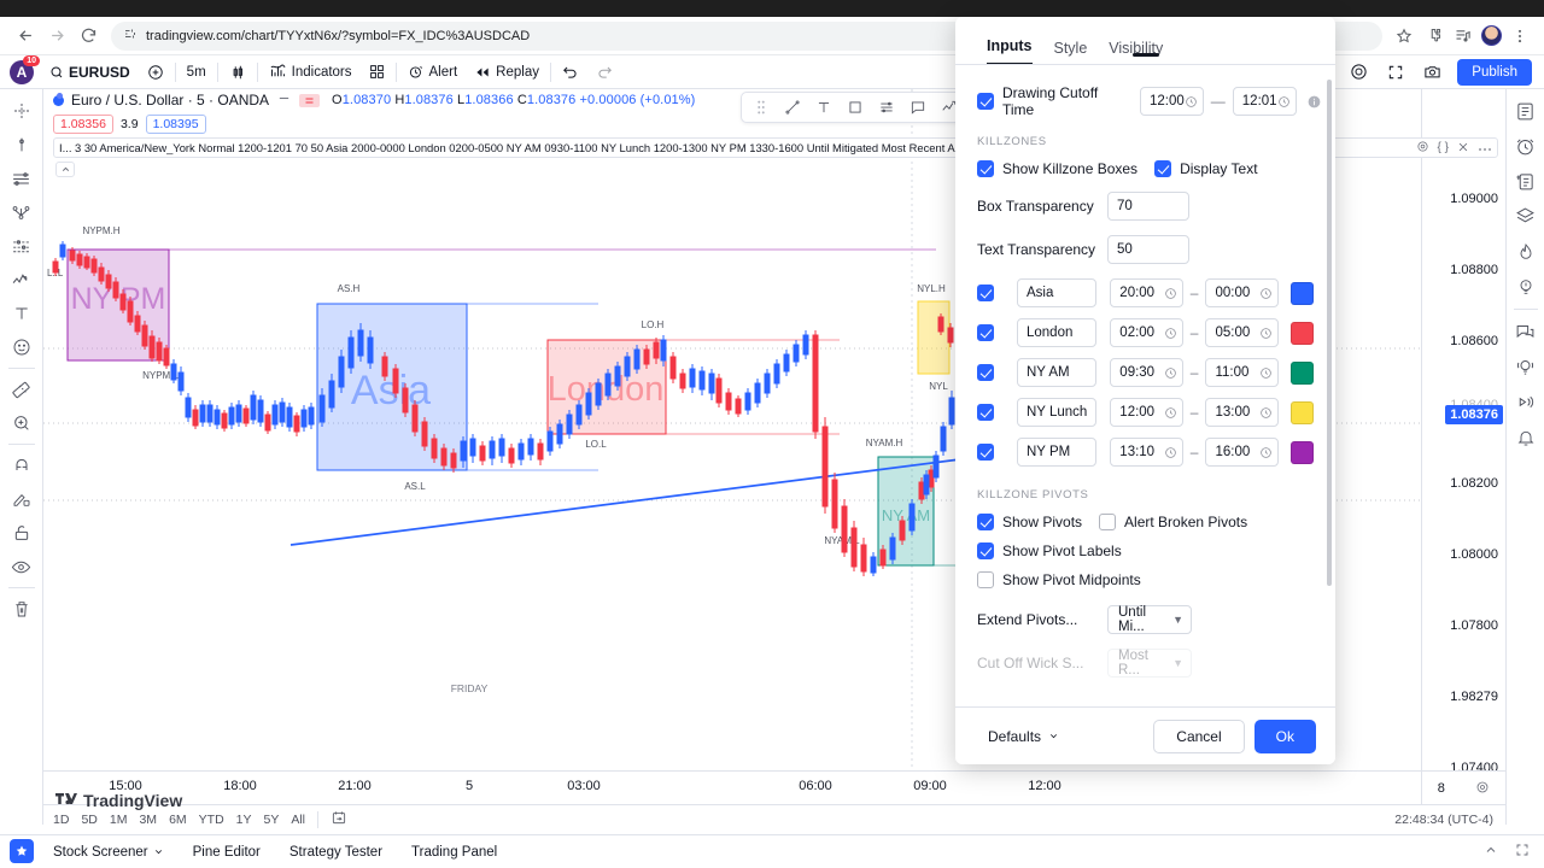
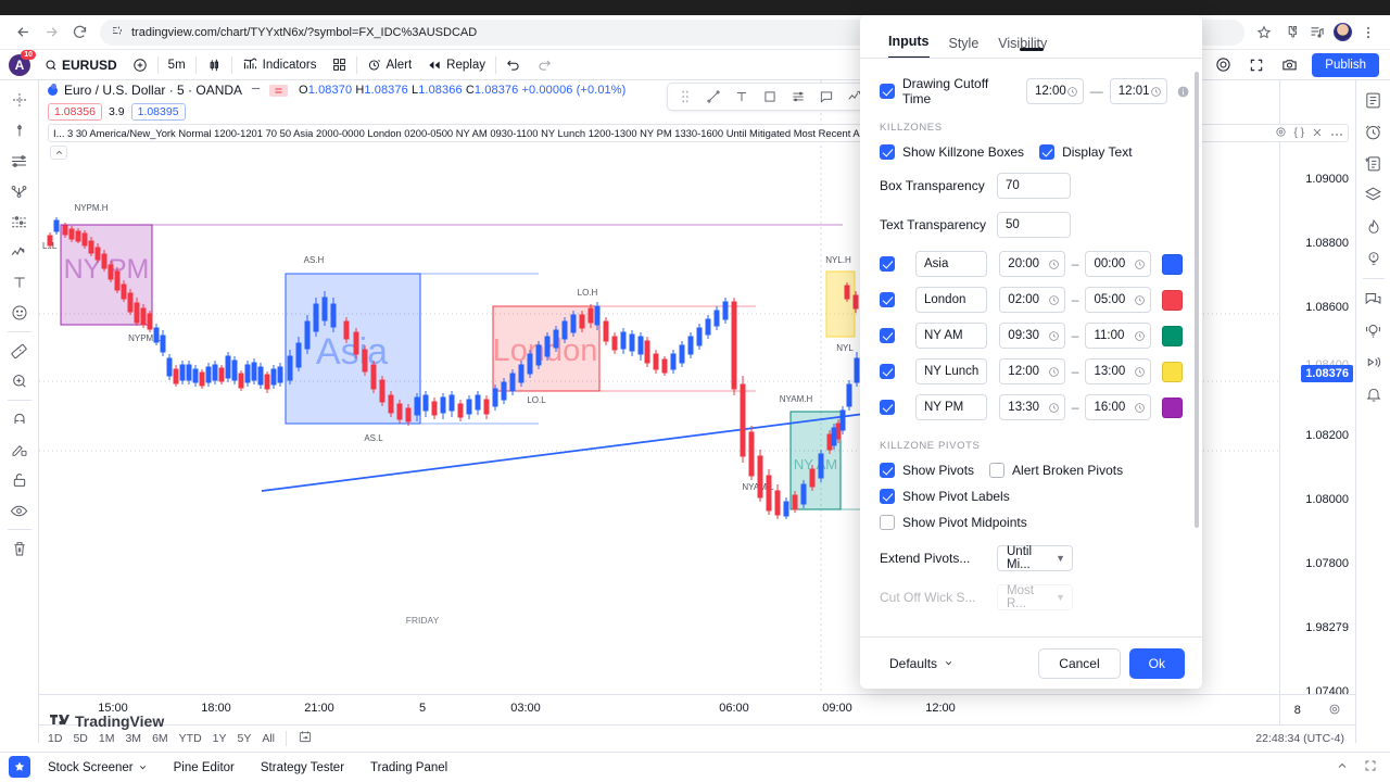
  tradingview.com/chart/TYYxtN6x/?symbol=FX_IDC%3AUSDCAD
  A
  EURUSD
  5m
  Indicators
  Alert
  Replay
  Publish
  NYM
  NYPM.H
  Asa
  AS.H
  AS.L
  Lodon
  LO.H
  LO.L
  NYM
  NYAM.H
  NYL.H
  NYL
  FRIDAY
  Euro / U.S. Dollar · 5 · OANDA
  O1.08370 H1.08376 L1.08366 C1.08376 +0.00006 (+0.01%)
  1.08356
  3.9
  1.08395
  I... 3 30 America/New_York Normal 1200-1201 70 50 Asia 2000-0000 London 0200-0500 NY AM 0930-1100 NY Lunch 1200-1300 NY PM 1330-1600 Until Mitigated Most Recent A
  { }
  1.09000
  1.08800
  1.08600
  1.08200
  1.08000
  1.07800
  1.98279
  1.07400
  1.08376
  15:00
  18:00
  21:00
  5
  03:00
  06:00
  09:00
  12:00
  8
  1D
  5D
  1M
  3M
  6M
  YTD
  1Y
  5Y
  All
  22:48:34 (UTC-4)
  TradingView
  Stock Screener
  Pine Editor
  Strategy Tester
  Trading Panel
  Inputs
  Style
  Visibility
  Drawing Cutoff Time
  12:00
  —
  12:01
  KILLZONES
  Show Killzone Boxes
  Display Text
  Box Transparency
  70
  Text Transparency
  50
  Asia
  20:00
  –
  00:00
  London
  02:00
  –
  05:00
  NY AM
  09:30
  –
  11:00
  NY Lunch
  12:00
  –
  13:00
  NY PM
- 13:10
+ 13:30
  –
  16:00
  KILLZONE PIVOTS
  Show Pivots
  Alert Broken Pivots
  Show Pivot Labels
  Show Pivot Midpoints
  Extend Pivots...
  Until Mi...
  ▼
  Cut Off Wick S...
  Most R...
  ▼
  Defaults
  Cancel
  Ok
